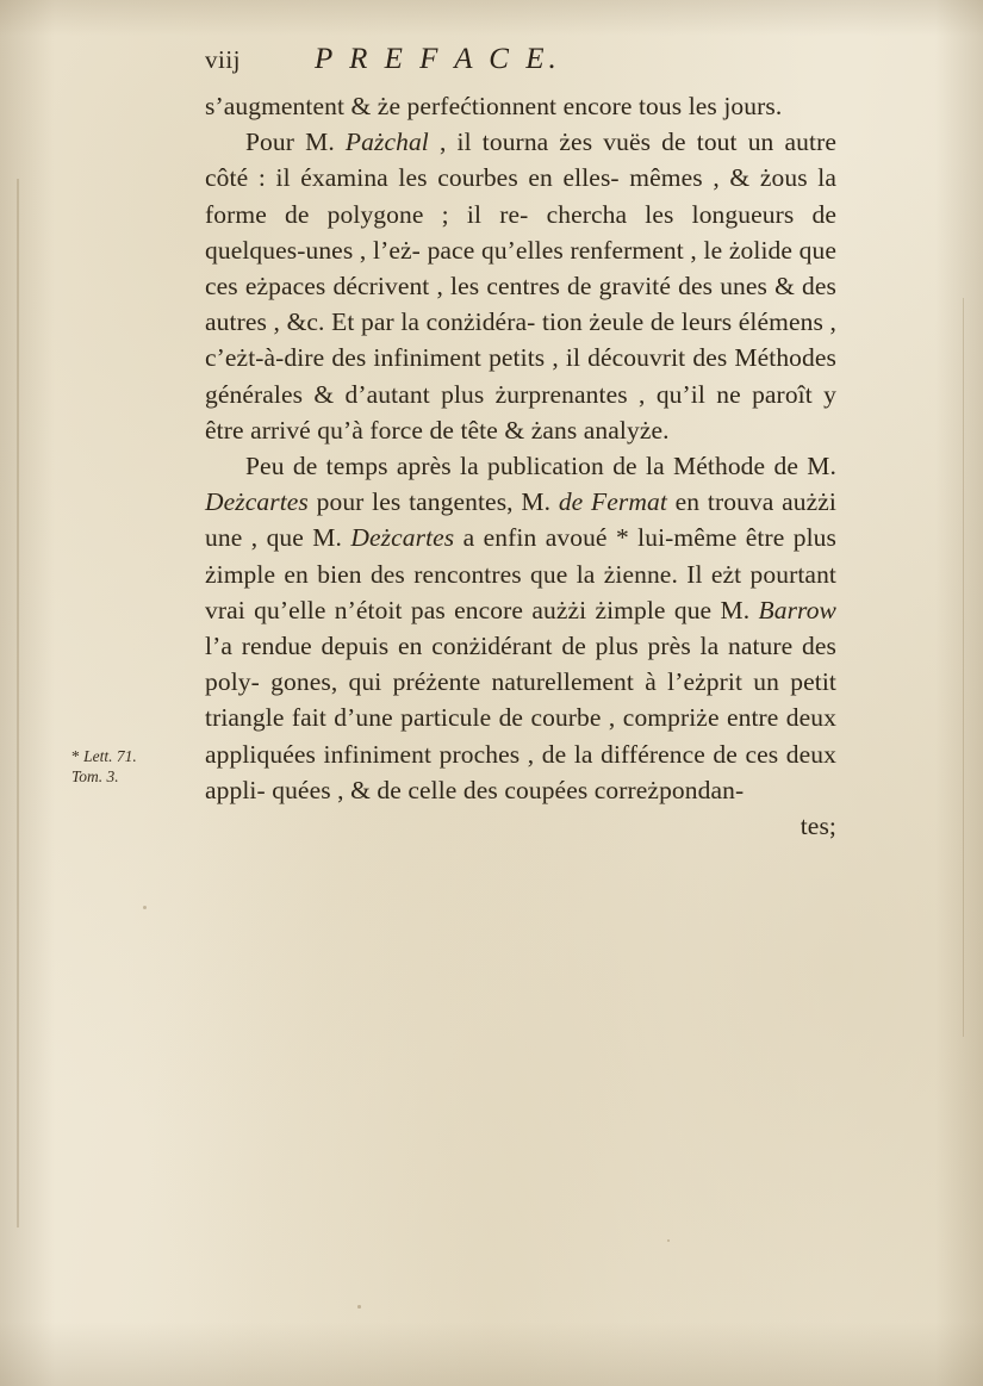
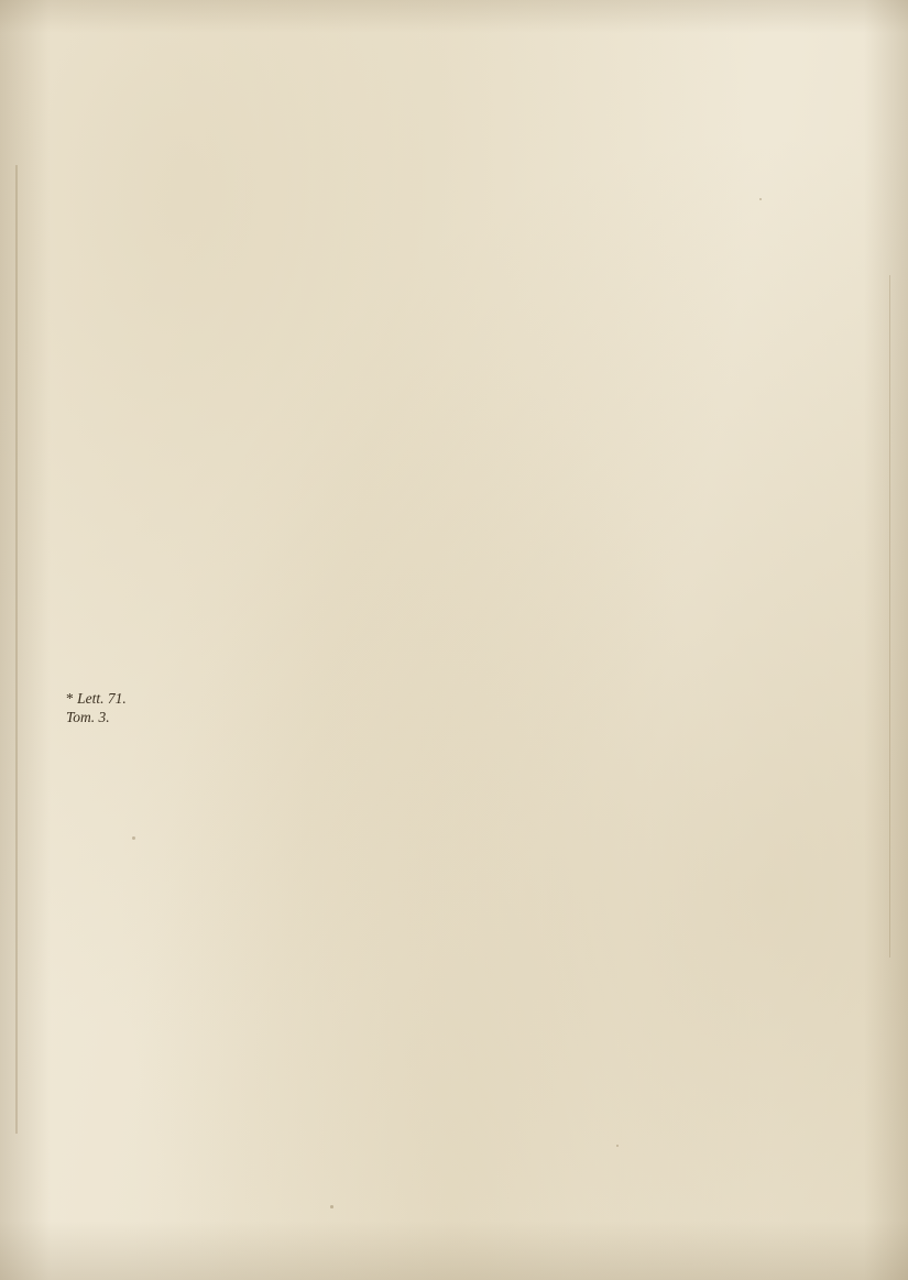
  * Lett. 71.
  Tom. 3.
- viij
- P R E F A C E.
- s’augmentent & że perfećtionnent encore tous les jours.
- Pour M. Pażchal , il tourna żes vuës de tout un autre côté : il éxamina les courbes en elles- mêmes , & żous la forme de polygone ; il re- chercha les longueurs de quelques-unes , l’eż- pace qu’elles renferment , le żolide que ces eżpaces décrivent , les centres de gravité des unes & des autres , &c. Et par la conżidéra- tion żeule de leurs élémens , c’eżt-à-dire des infiniment petits , il découvrit des Méthodes générales & d’autant plus żurprenantes , qu’il ne paroît y être arrivé qu’à force de tête & żans analyże.
- Peu de temps après la publication de la Méthode de M. Deżcartes pour les tangentes, M. de Fermat en trouva aużżi une , que M. Deżcartes a enfin avoué * lui-même être plus żimple en bien des rencontres que la żienne. Il eżt pourtant vrai qu’elle n’étoit pas encore aużżi żimple que M. Barrow l’a rendue depuis en conżidérant de plus près la nature des poly- gones, qui préżente naturellement à l’eżprit un petit triangle fait d’une particule de courbe , compriże entre deux appliquées infiniment proches , de la différence de ces deux appli- quées , & de celle des coupées correżpondan-
- tes;
